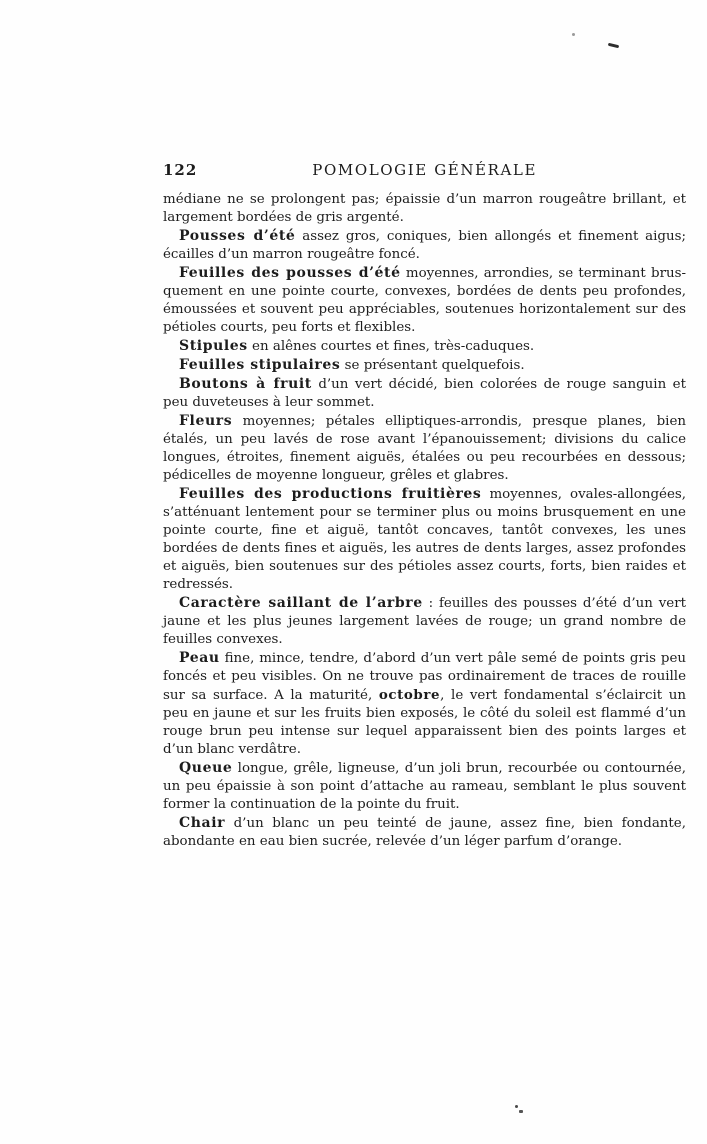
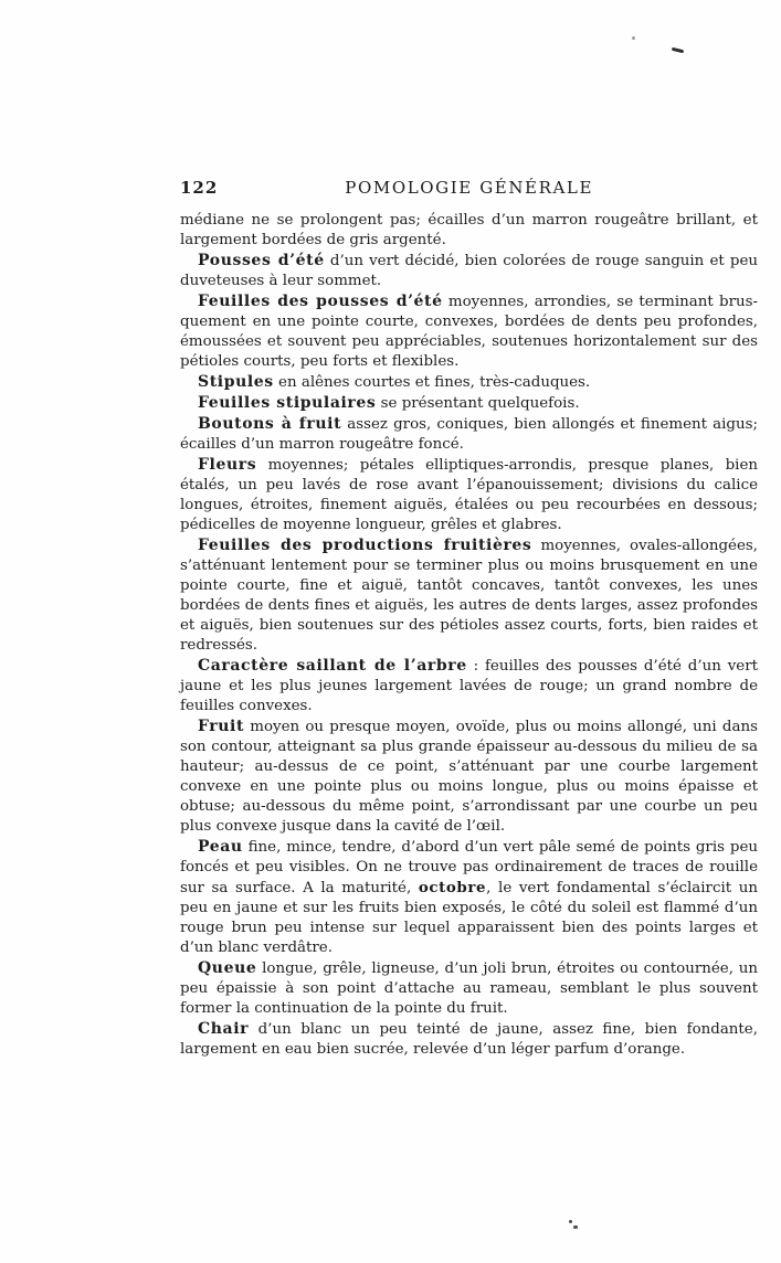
  122
  POMOLOGIE GÉNÉRALE
- médiane ne se prolongent pas; épaissie d’un marron rougeâtre brillant, et largement bordées de gris argenté.
+ médiane ne se prolongent pas; écailles d’un marron rougeâtre brillant, et largement bordées de gris argenté.
- Pousses d’été assez gros, coniques, bien allongés et finement aigus; écailles d’un marron rougeâtre foncé.
+ Pousses d’été d’un vert décidé, bien colorées de rouge sanguin et peu duveteuses à leur sommet.
  Feuilles des pousses d’été moyennes, arrondies, se terminant brus­uement en une pointe courte, convexes, bordées de dents peu profondes, émoussées et souvent peu appréciables, soutenues horizontalement sur des pétioles courts, peu forts et flexibles.
  Stipules en alênes courtes et fines, très-caduques.
  Feuilles stipulaires se présentant quelquefois.
- Boutons à fruit d’un vert décidé, bien colorées de rouge sanguin et peu duveteuses à leur sommet.
+ Boutons à fruit assez gros, coniques, bien allongés et finement aigus; écailles d’un marron rougeâtre foncé.
  Fleurs moyennes; pétales elliptiques-arrondis, presque planes, bien étalés, un peu lavés de rose avant l’épanouissement; divisions du calice longues, étroites, finement aiguës, étalées ou peu recourbées en dessous; pédicelles de moyenne longueur, grêles et glabres.
  Feuilles des productions fruitières moyennes, ovales-allongées, s’atténuant lentement pour se terminer plus ou moins brusquement en une pointe courte, fine et aiguë, tantôt concaves, tantôt convexes, les unes bordées de dents fines et aiguës, les autres de dents larges, assez profondes et aiguës, bien soutenues sur des pétioles assez courts, forts, bien raides et redressés.
  Caractère saillant de l’arbre : feuilles des pousses d’été d’un vert jaune et les plus jeunes largement lavées de rouge; un grand nombre de feuilles convexes.
+ Fruit moyen ou presque moyen, ovoïde, plus ou moins allongé, uni dans son contour, atteignant sa plus grande épaisseur au-dessous du milieu de sa hauteur; au-dessus de ce point, s’atténuant par une courbe largement convexe en une pointe plus ou moins longue, plus ou moins épaisse et obtuse; au-dessous du même point, s’arrondissant par une courbe un peu plus convexe jusque dans la cavité de l’œil.
  Peau fine, mince, tendre, d’abord d’un vert pâle semé de points gris peu foncés et peu visibles. On ne trouve pas ordinairement de traces de rouille sur sa surface. A la maturité, octobre, le vert fondamental s’éclair­cit un peu en jaune et sur les fruits bien exposés, le côté du soleil est flammé d’un rouge brun peu intense sur lequel apparaissent bien des points larges et d’un blanc verdâtre.
- Queue longue, grêle, ligneuse, d’un joli brun, recourbée ou contournée, un peu épaissie à son point d’attache au rameau, semblant le plus souvent former la continuation de la pointe du fruit.
+ Queue longue, grêle, ligneuse, d’un joli brun, étroites ou contournée, un peu épaissie à son point d’attache au rameau, semblant le plus souvent former la continuation de la pointe du fruit.
- Chair d’un blanc un peu teinté de jaune, assez fine, bien fondante, abondante en eau bien sucrée, relevée d’un léger parfum d’orange.
+ Chair d’un blanc un peu teinté de jaune, assez fine, bien fondante, largement en eau bien sucrée, relevée d’un léger parfum d’orange.
